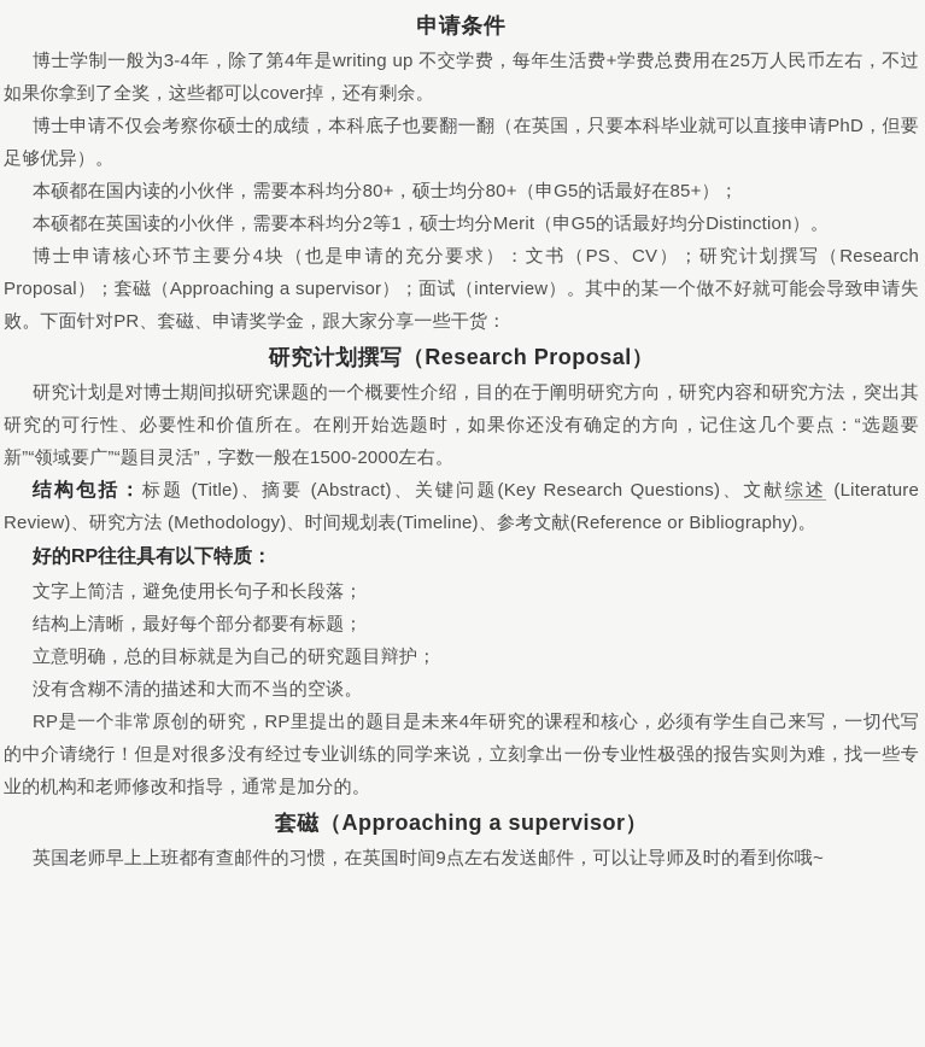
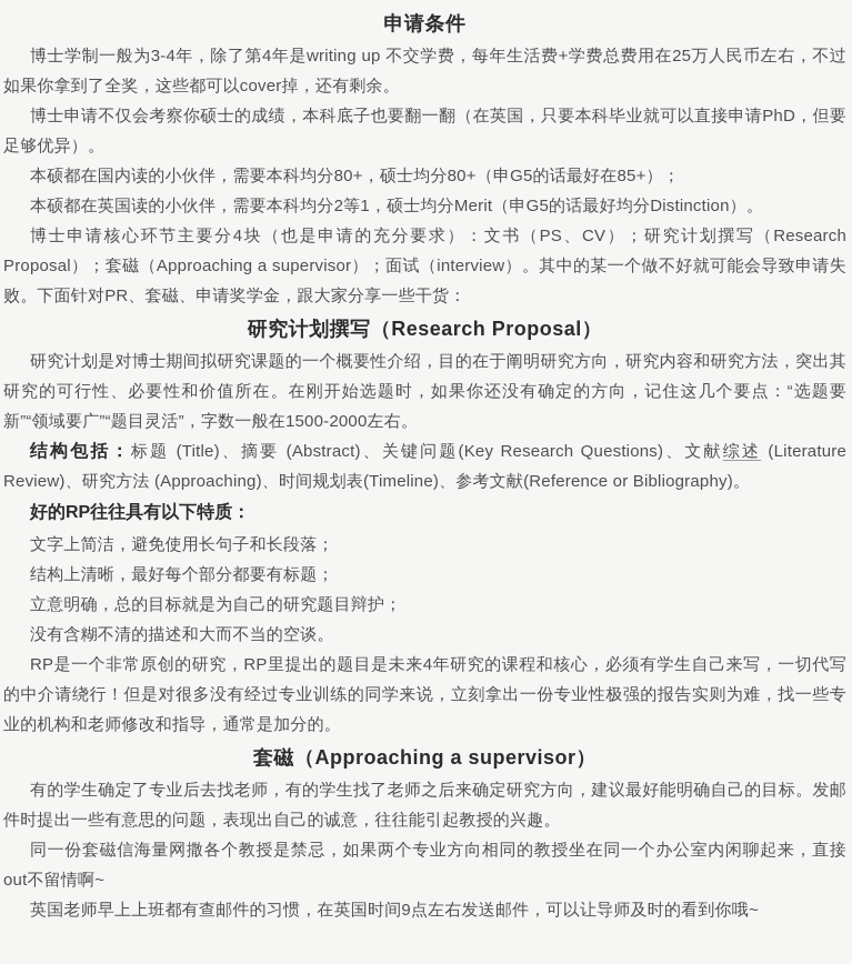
  申请条件
  博士学制一般为3-4年，除了第4年是writing up 不交学费，每年生活费+学费总费用在25万人民币左右，不过如果你拿到了全奖，这些都可以cover掉，还有剩余。
  博士申请不仅会考察你硕士的成绩，本科底子也要翻一翻（在英国，只要本科毕业就可以直接申请PhD，但要足够优异）。
  本硕都在国内读的小伙伴，需要本科均分80+，硕士均分80+（申G5的话最好在85+）；
  本硕都在英国读的小伙伴，需要本科均分2等1，硕士均分Merit（申G5的话最好均分Distinction）。
  博士申请核心环节主要分4块（也是申请的充分要求）：文书（PS、CV）；研究计划撰写（Research Proposal）；套磁（Approaching a supervisor）；面试（interview）。其中的某一个做不好就可能会导致申请失败。下面针对PR、套磁、申请奖学金，跟大家分享一些干货：
  研究计划撰写（Research Proposal）
  研究计划是对博士期间拟研究课题的一个概要性介绍，目的在于阐明研究方向，研究内容和研究方法，突出其研究的可行性、必要性和价值所在。在刚开始选题时，如果你还没有确定的方向，记住这几个要点：“选题要新”“领域要广”“题目灵活”，字数一般在1500-2000左右。
- 结构包括：标题 (Title)、摘要 (Abstract)、关键问题(Key Research Questions)、文献综述 (Literature Review)、研究方法 (Methodology)、时间规划表(Timeline)、参考文献(Reference or Bibliography)。
+ 结构包括：标题 (Title)、摘要 (Abstract)、关键问题(Key Research Questions)、文献综述 (Literature Review)、研究方法 (Approaching)、时间规划表(Timeline)、参考文献(Reference or Bibliography)。
  好的RP往往具有以下特质：
  文字上简洁，避免使用长句子和长段落；
  结构上清晰，最好每个部分都要有标题；
  立意明确，总的目标就是为自己的研究题目辩护；
  没有含糊不清的描述和大而不当的空谈。
  RP是一个非常原创的研究，RP里提出的题目是未来4年研究的课程和核心，必须有学生自己来写，一切代写的中介请绕行！但是对很多没有经过专业训练的同学来说，立刻拿出一份专业性极强的报告实则为难，找一些专业的机构和老师修改和指导，通常是加分的。
  套磁（Approaching a supervisor）
+ 有的学生确定了专业后去找老师，有的学生找了老师之后来确定研究方向，建议最好能明确自己的目标。发邮件时提出一些有意思的问题，表现出自己的诚意，往往能引起教授的兴趣。
+ 同一份套磁信海量网撒各个教授是禁忌，如果两个专业方向相同的教授坐在同一个办公室内闲聊起来，直接out不留情啊~
  英国老师早上上班都有查邮件的习惯，在英国时间9点左右发送邮件，可以让导师及时的看到你哦~
